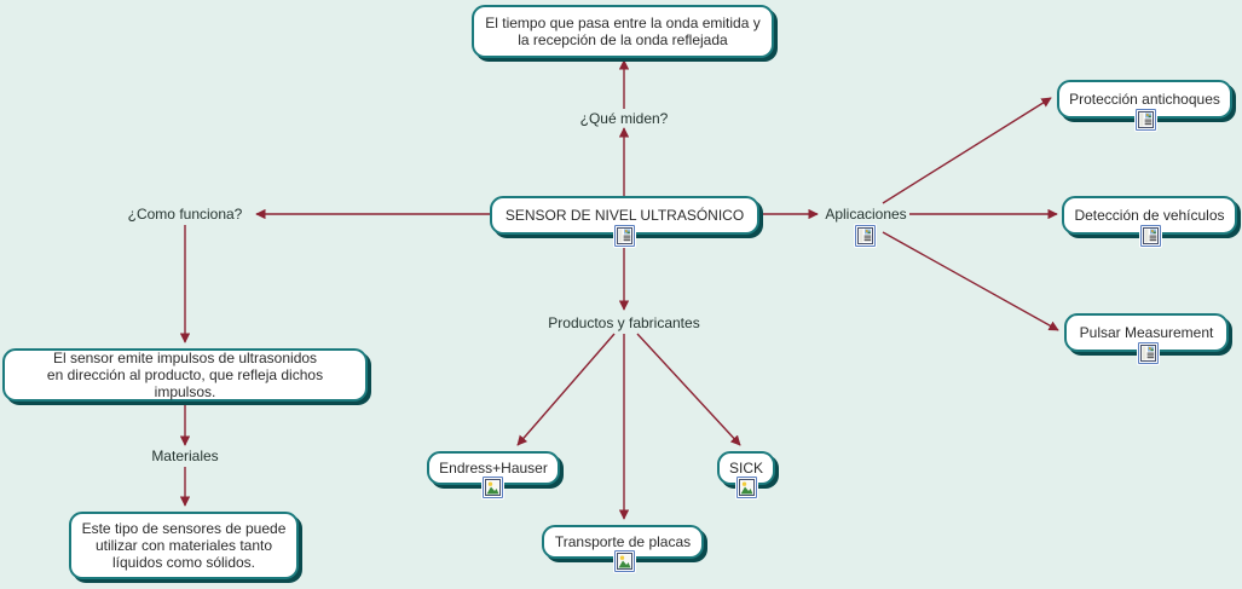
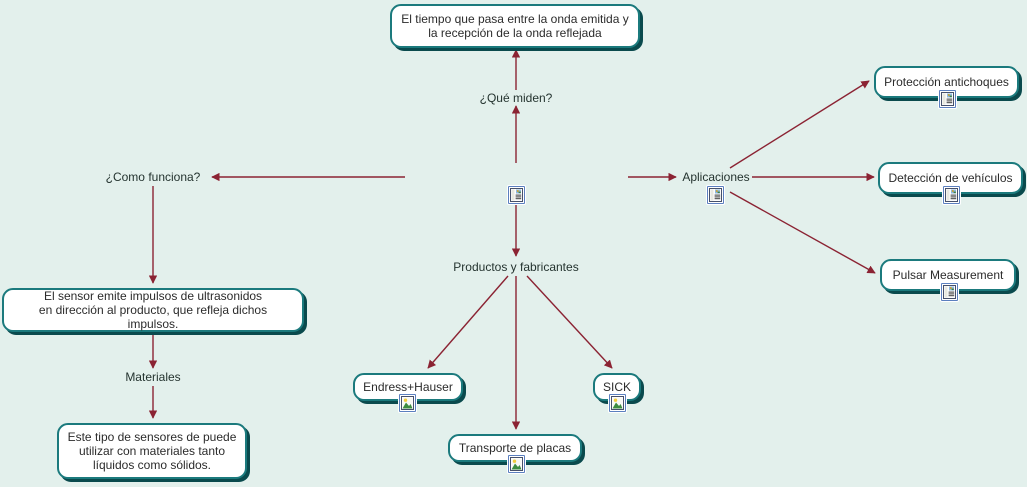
  El tiempo que pasa entre la onda emitida y
  la recepción de la onda reflejada
- SENSOR DE NIVEL ULTRASÓNICO
  ¿Qué miden?
  ¿Como funciona?
  El sensor emite impulsos de ultrasonidos
  en dirección al producto, que refleja dichos impulsos.
  Materiales
  Este tipo de sensores de puede
  utilizar con materiales tanto
  líquidos como sólidos.
  Aplicaciones
  Protección antichoques
  Detección de vehículos
  Pulsar Measurement
  Productos y fabricantes
  Endress+Hauser
  Transporte de placas
  SICK
